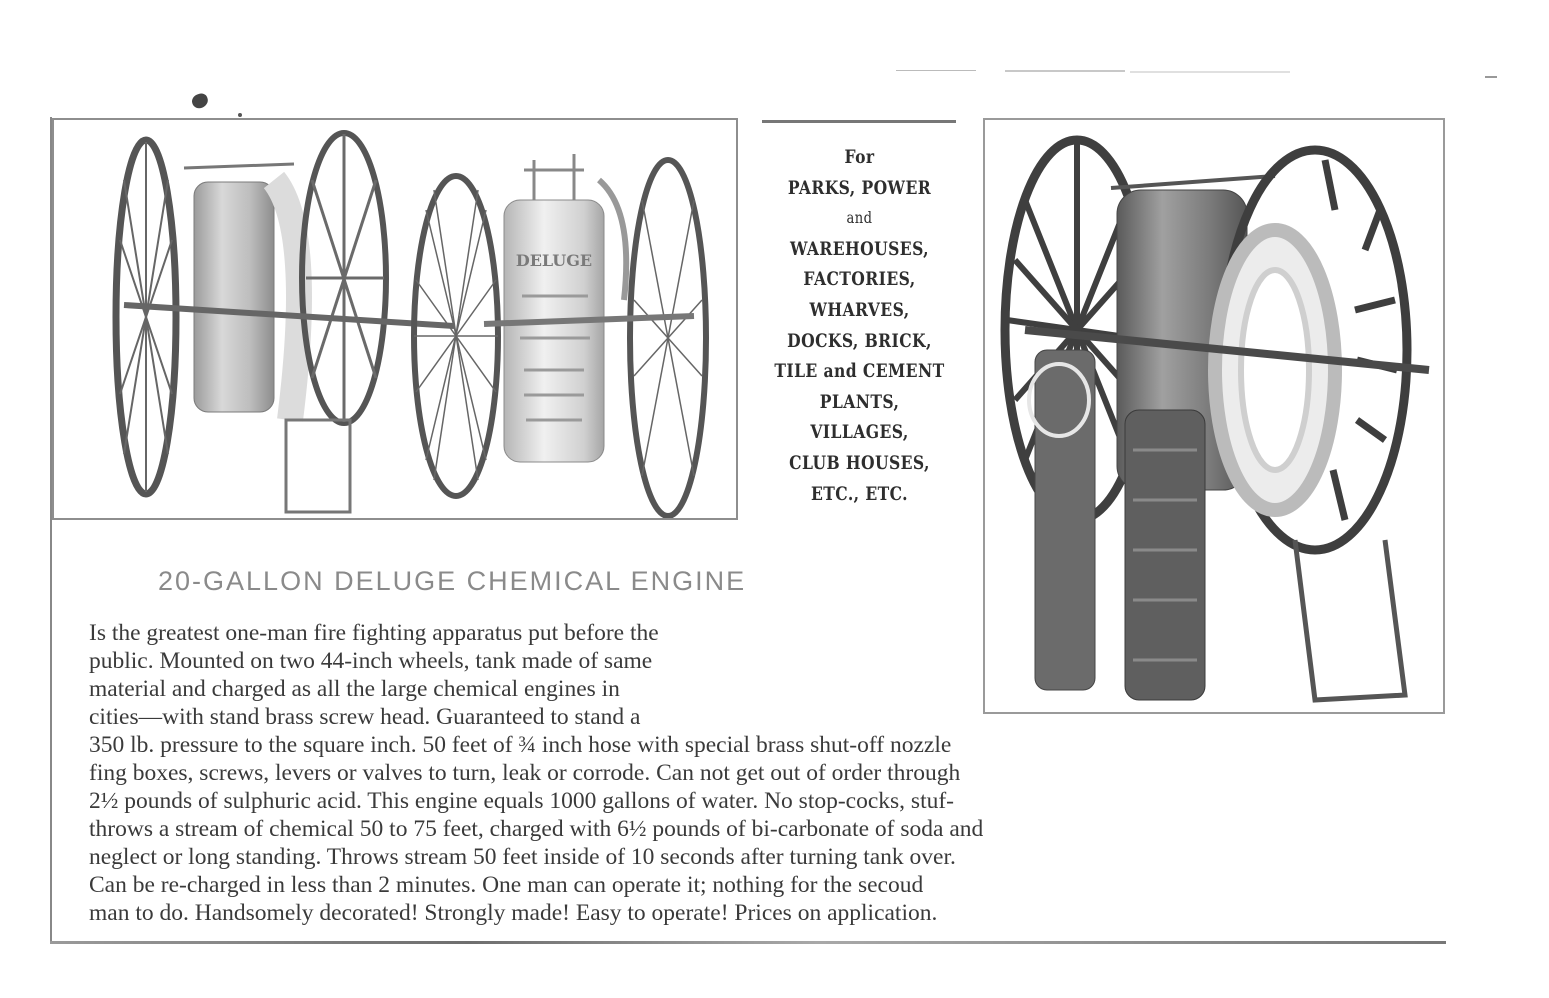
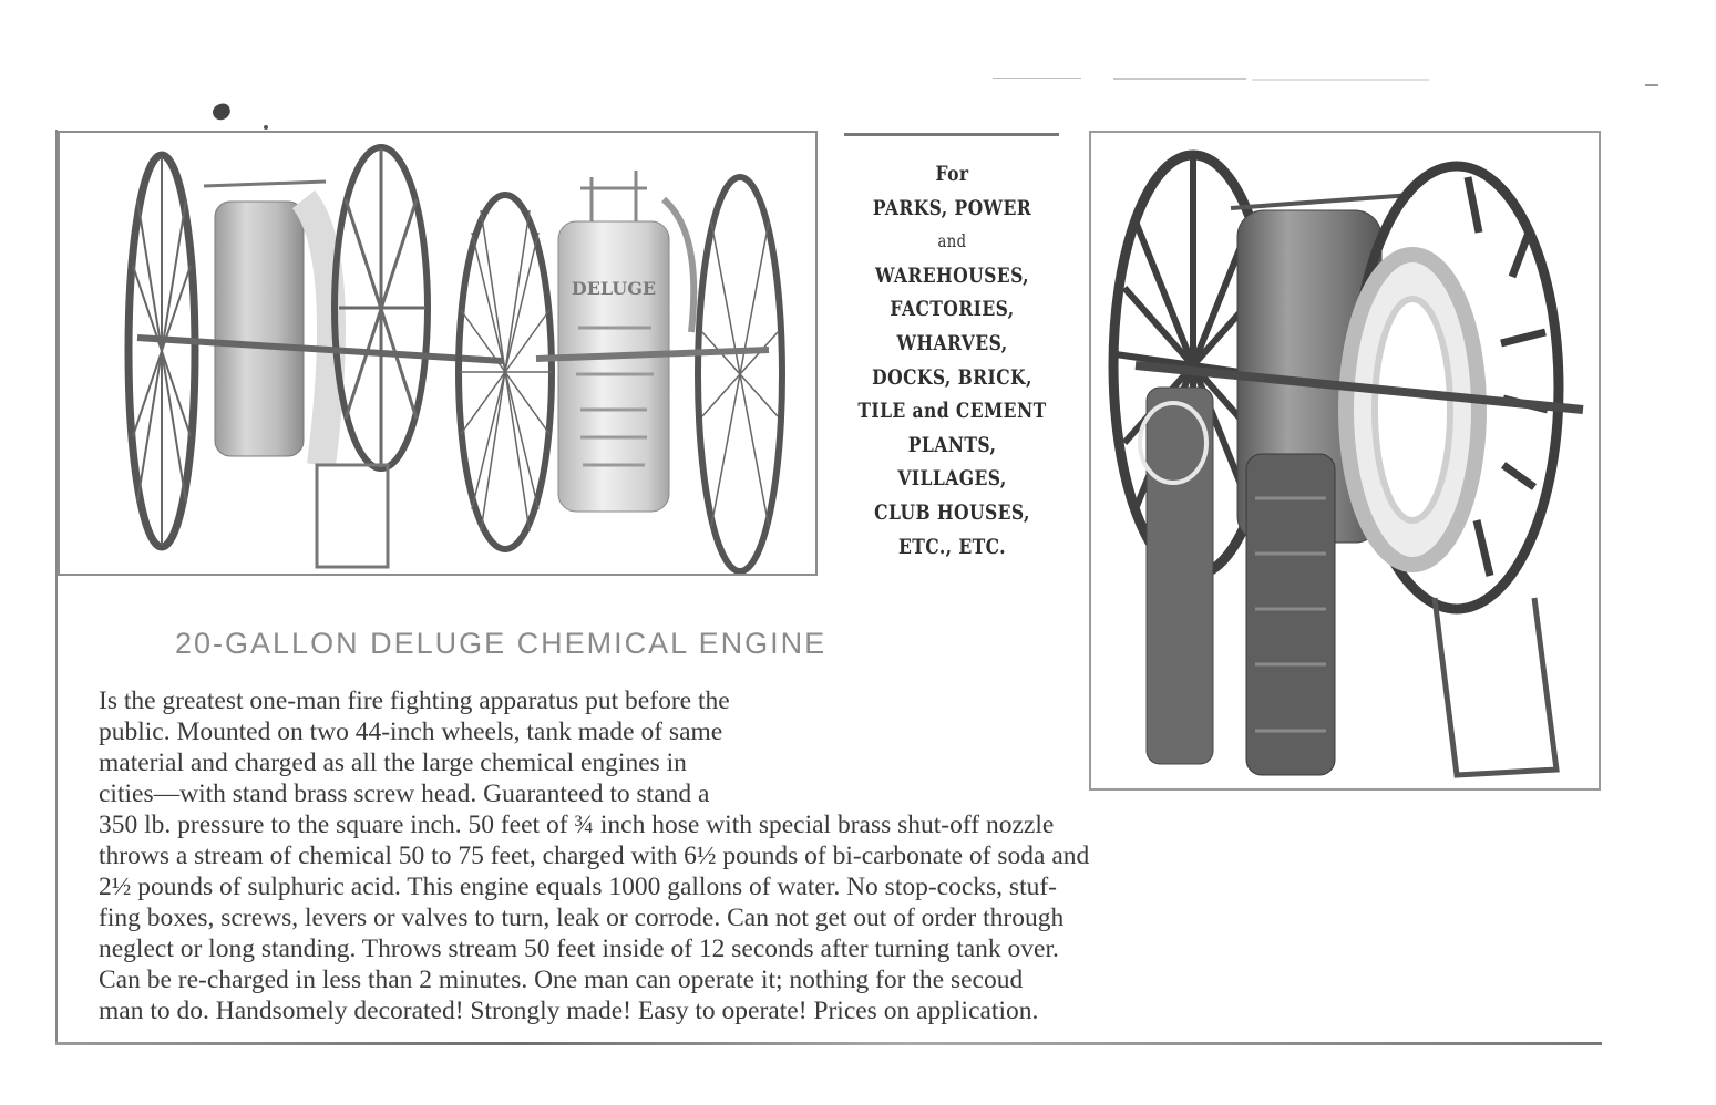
  DELUGE
  For
  PARKS, POWER
  and
  WAREHOUSES,
  FACTORIES,
  WHARVES,
  DOCKS, BRICK,
  TILE and CEMENT
  PLANTS,
  VILLAGES,
  CLUB HOUSES,
  ETC., ETC.
  20-GALLON DELUGE CHEMICAL ENGINE
  Is the greatest one-man fire fighting apparatus put before the
  public. Mounted on two 44-inch wheels, tank made of same
  material and charged as all the large chemical engines in
  cities—with stand brass screw head. Guaranteed to stand a
  350 lb. pressure to the square inch. 50 feet of ¾ inch hose with special brass shut-off nozzle
- fing boxes, screws, levers or valves to turn, leak or corrode. Can not get out of order through
+ throws a stream of chemical 50 to 75 feet, charged with 6½ pounds of bi-carbonate of soda and
  2½ pounds of sulphuric acid. This engine equals 1000 gallons of water. No stop-cocks, stuf-
- throws a stream of chemical 50 to 75 feet, charged with 6½ pounds of bi-carbonate of soda and
+ fing boxes, screws, levers or valves to turn, leak or corrode. Can not get out of order through
- neglect or long standing. Throws stream 50 feet inside of 10 seconds after turning tank over.
+ neglect or long standing. Throws stream 50 feet inside of 12 seconds after turning tank over.
  Can be re-charged in less than 2 minutes. One man can operate it; nothing for the secoud
  man to do. Handsomely decorated! Strongly made! Easy to operate! Prices on application.
